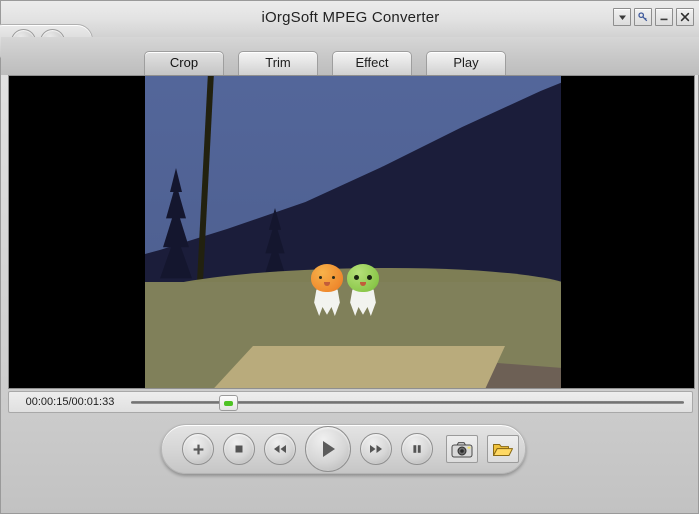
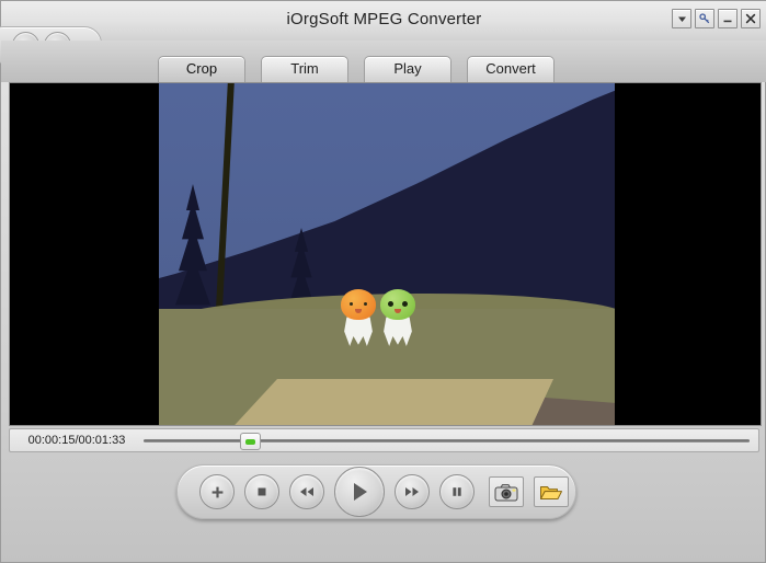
  iOrgSoft MPEG Converter
  Crop
  Trim
- Effect
  Play
+ Convert
  00:00:15/00:01:33
